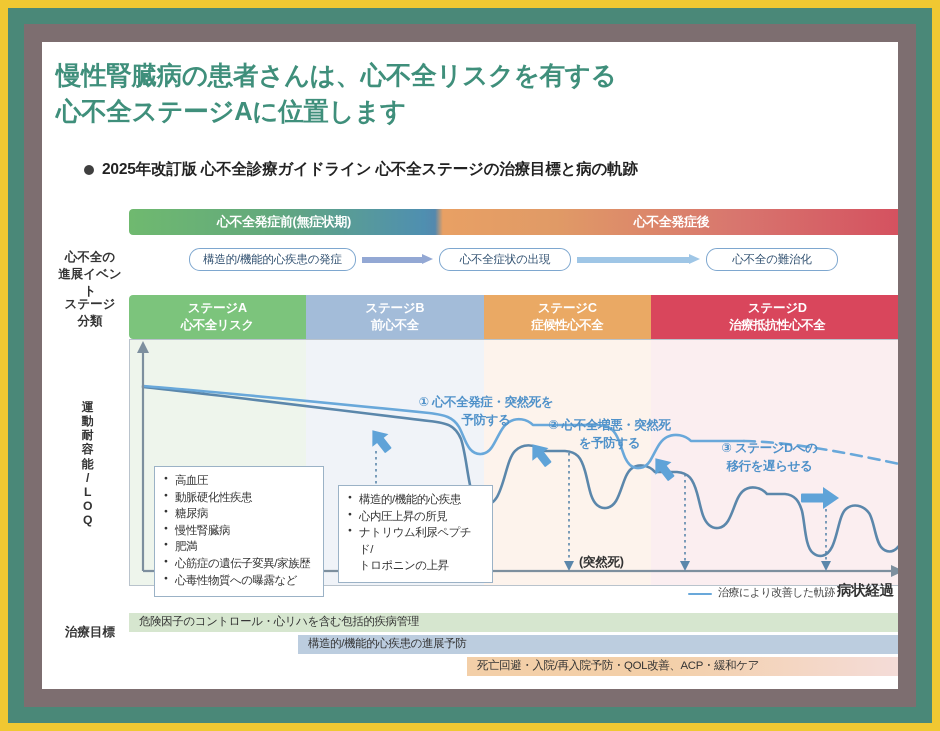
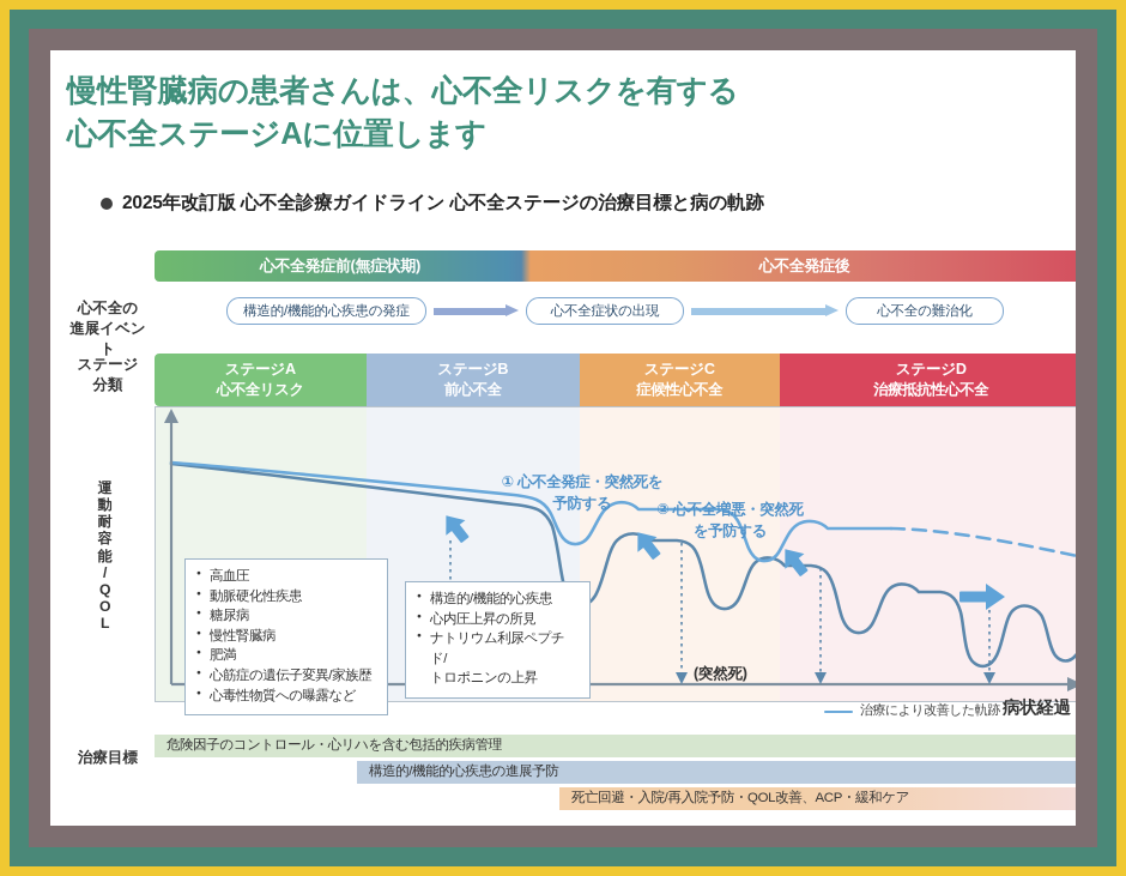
  慢性腎臓病の患者さんは、心不全リスクを有する
  心不全ステージAに位置します
  2025年改訂版 心不全診療ガイドライン 心不全ステージの治療目標と病の軌跡
  心不全の
  進展イベント
  ステージ
  分類
  治療目標
  心不全発症前(無症状期)
  心不全発症後
  構造的/機能的心疾患の発症
  心不全症状の出現
  心不全の難治化
  ステージA
  心不全リスク
  ステージB
  前心不全
  ステージC
  症候性心不全
  ステージD
  治療抵抗性心不全
  高血圧
  動脈硬化性疾患
  糖尿病
  慢性腎臓病
  肥満
  心筋症の遺伝子変異/家族歴
  心毒性物質への曝露など
  構造的/機能的心疾患
  心内圧上昇の所見
  ナトリウム利尿ペプチド/
  トロポニンの上昇
  ① 心不全発症・突然死を
  予防する
  ② 心不全増悪・突然死
  を予防する
- ③ ステージDへの
- 移行を遅らせる
  (突然死)
  運
  動
  耐
  容
  能
  /
- L
+ Q
  O
- Q
+ L
  治療により改善した軌跡
  病状経過
  危険因子のコントロール・心リハを含む包括的疾病管理
  構造的/機能的心疾患の進展予防
  死亡回避・入院/再入院予防・QOL改善、ACP・緩和ケア
